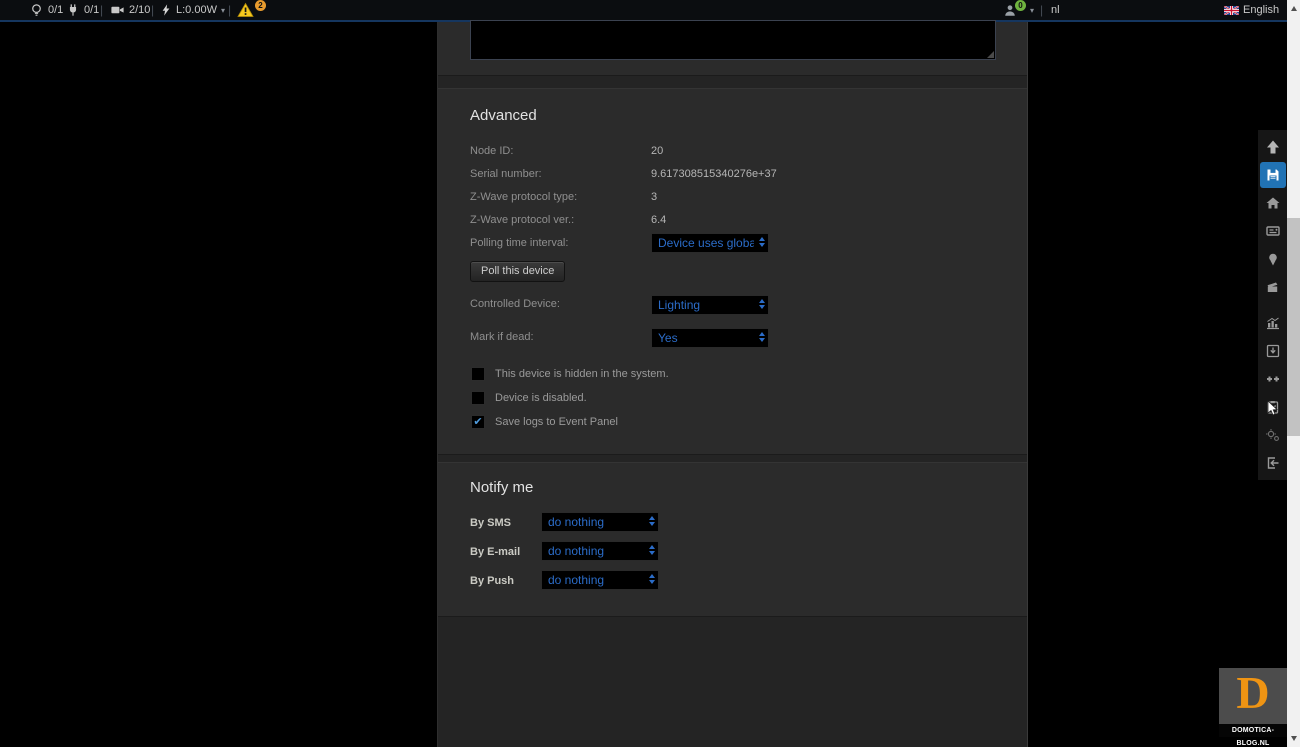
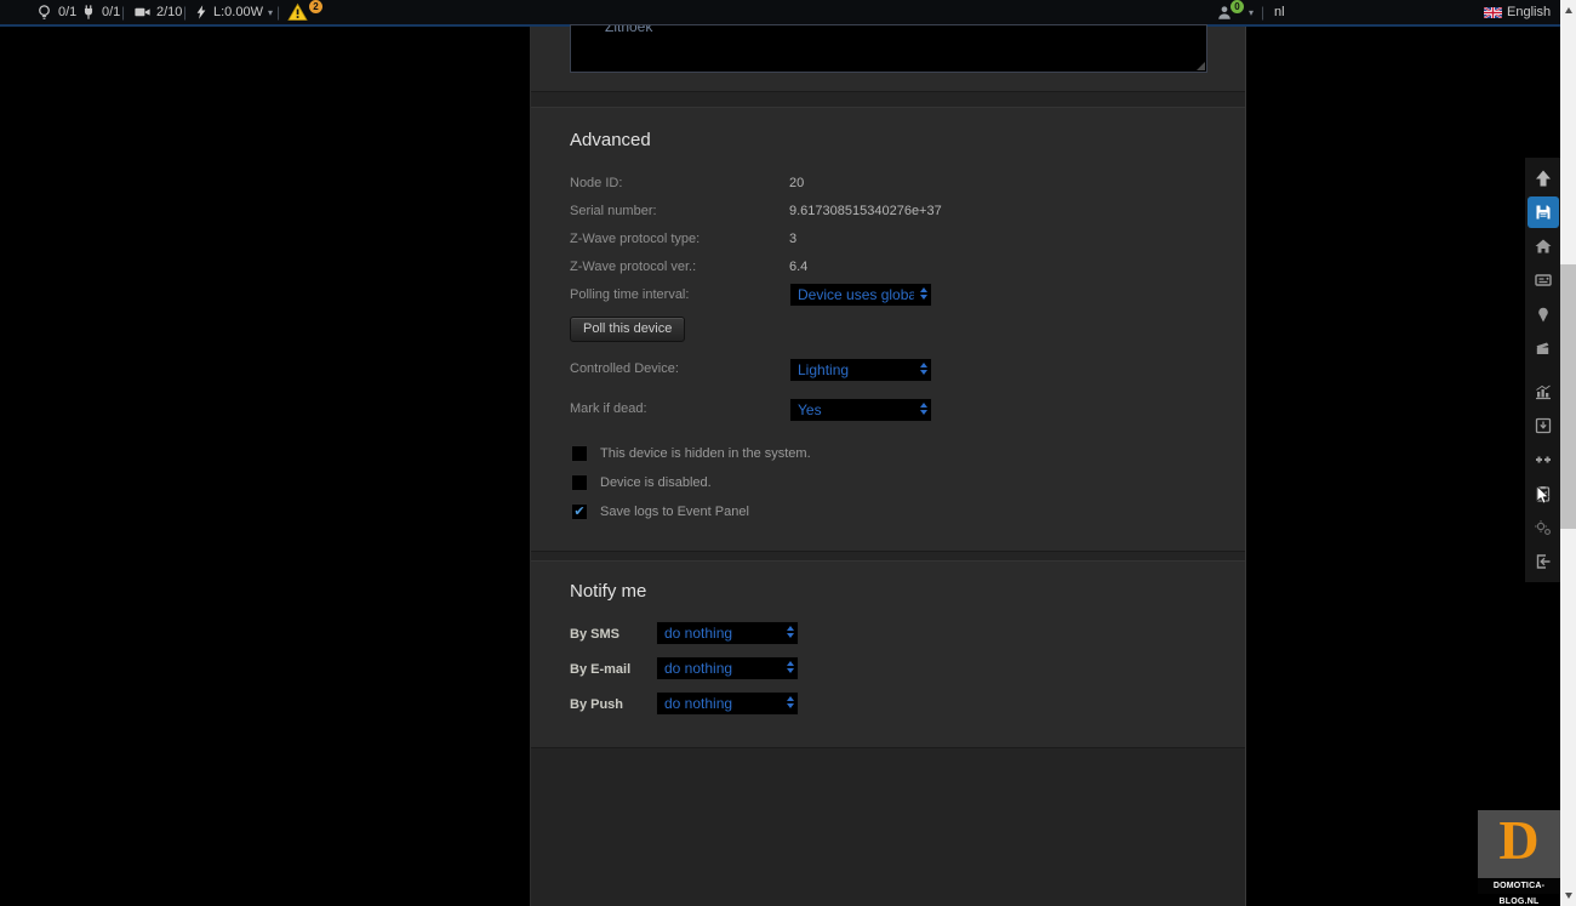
  0/1
  0/1
  |
  2/10
  |
  L:0.00W
  ▾
  |
  2
  0
  ▾
  |
  nl
  English
+ Zithoek
  Advanced
  Node ID:
  20
  Serial number:
  9.617308515340276e+37
  Z-Wave protocol type:
  3
  Z-Wave protocol ver.:
  6.4
  Polling time interval:
  Device uses globa
  Poll this device
  Controlled Device:
  Lighting
  Mark if dead:
  Yes
  This device is hidden in the system.
  Device is disabled.
  Save logs to Event Panel
  Notify me
  By SMS
  do nothing
  By E-mail
  do nothing
  By Push
  do nothing
  D
